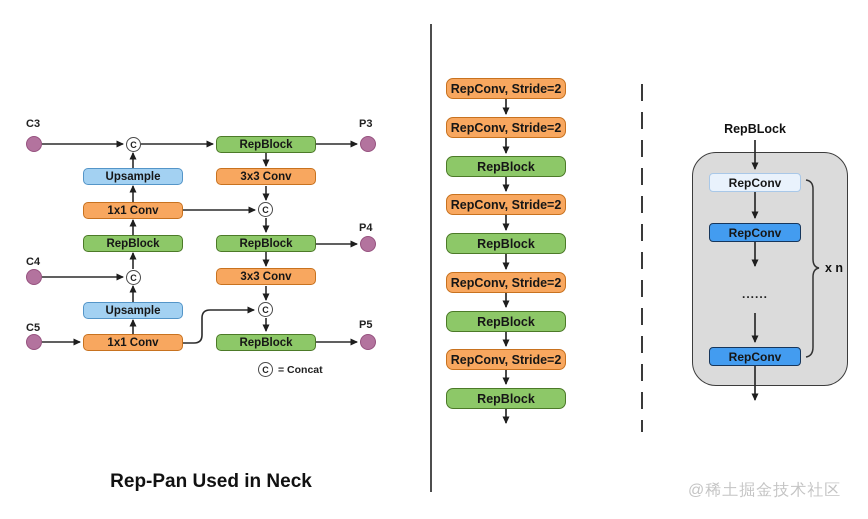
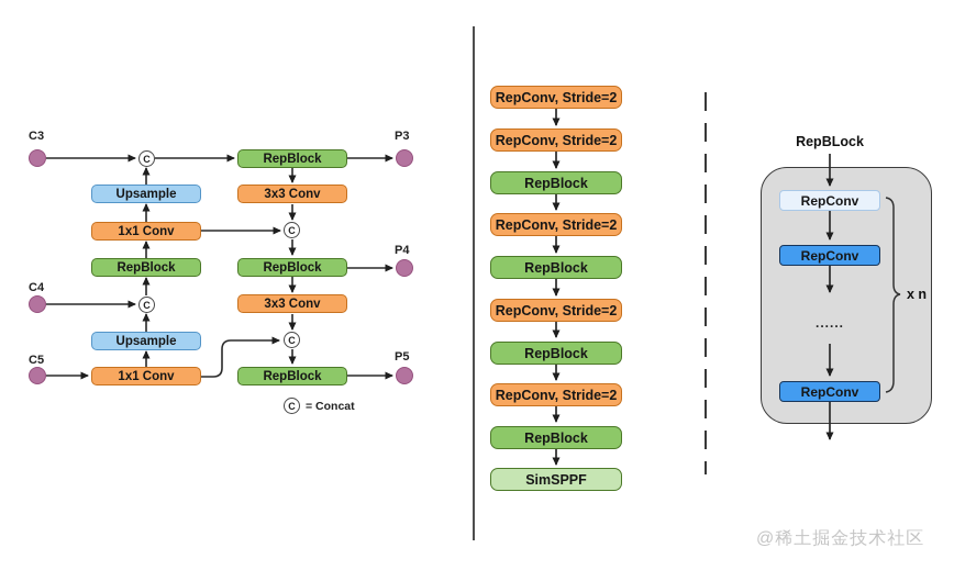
  C3
  C4
  C5
  P3
  P4
  P5
  C
  C
  C
  C
  Upsample
  1x1 Conv
  RepBlock
  Upsample
  1x1 Conv
  RepBlock
  3x3 Conv
  RepBlock
  3x3 Conv
  RepBlock
  C
  = Concat
  RepConv, Stride=2
  RepConv, Stride=2
  RepBlock
  RepConv, Stride=2
  RepBlock
  RepConv, Stride=2
  RepBlock
  RepConv, Stride=2
  RepBlock
+ SimSPPF
  RepBLock
  RepConv
  RepConv
  ......
  RepConv
  x n
- Rep-Pan Used in Neck
  @稀土掘金技术社区
